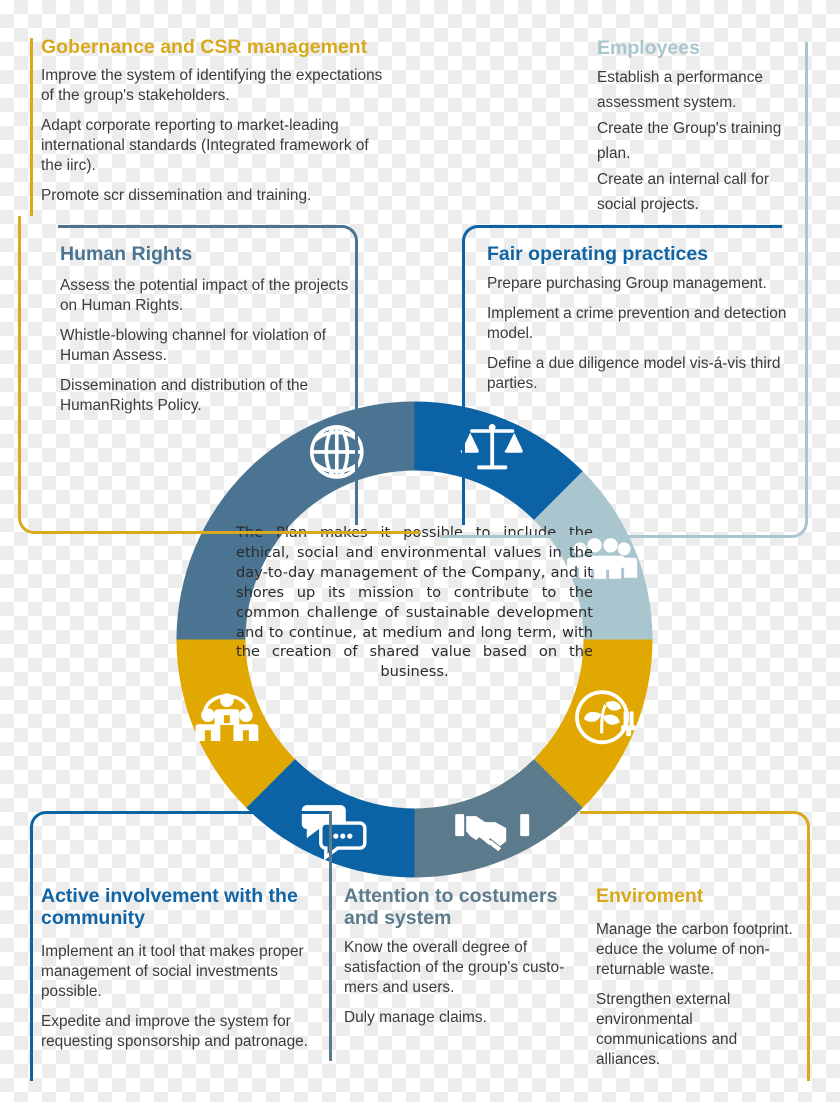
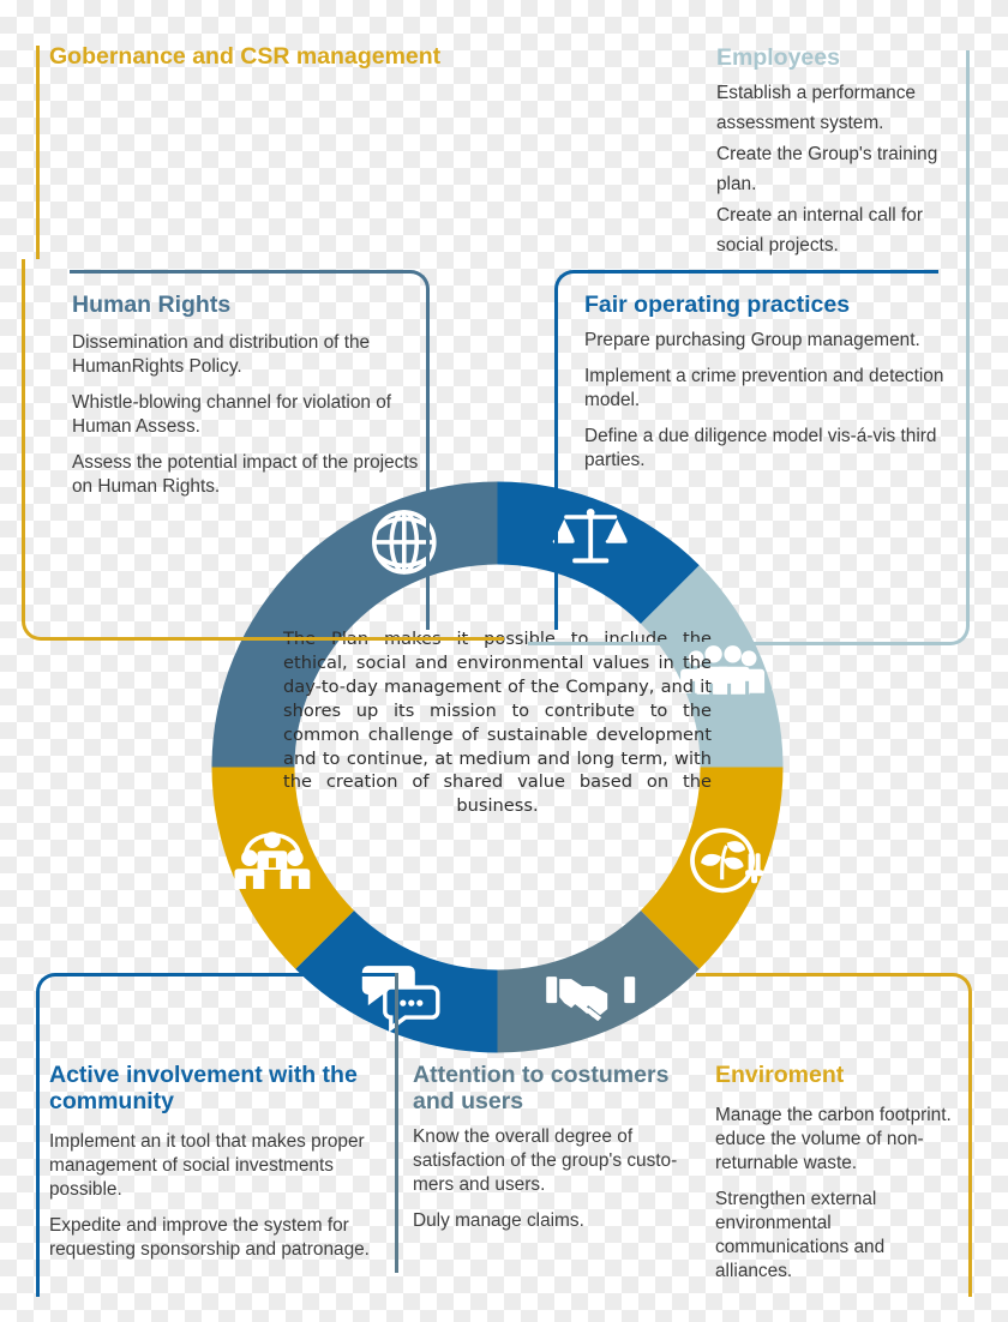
  The Plan makes issible to include the ethical, social and environmental values in the day-to-day management of the Company, and it shores up its mission to contribute to the common challenge of sustainable development and to continue, at medium and long term, with the creation of shared value based on the business.
  Gobernance and CSR management
- Improve the system of identifying the expectations of the group's stakeholders.
- Adapt corporate reporting to market-leading international standards (Integrated framework of the iirc).
- Promote scr dissemination and training.
  Employees
  Establish a performance assessment system.
  Create the Group's training plan.
  Create an internal call for social projects.
  Human Rights
- Assess the potential impact of the projects on Human Rights.
+ Dissemination and distribution of the HumanRights Policy.
  Whistle-blowing channel for violation of Human Assess.
- Dissemination and distribution of the HumanRights Policy.
+ Assess the potential impact of the projects on Human Rights.
  Fair operating practices
  Prepare purchasing Group management.
  Implement a crime prevention and detection model.
  Define a due diligence model vis-á-vis third parties.
  Active involvement with the community
  Implement an it tool that makes proper management of social investments possible.
  Expedite and improve the system for requesting sponsorship and patronage.
- Attention to costumers and system
+ Attention to costumers and users
  Know the overall degree of satisfaction of the group's custo-mers and users.
  Duly manage claims.
  Enviroment
  Manage the carbon footprint. educe the volume of non-returnable waste.
  Strengthen external environmental communications and alliances.
